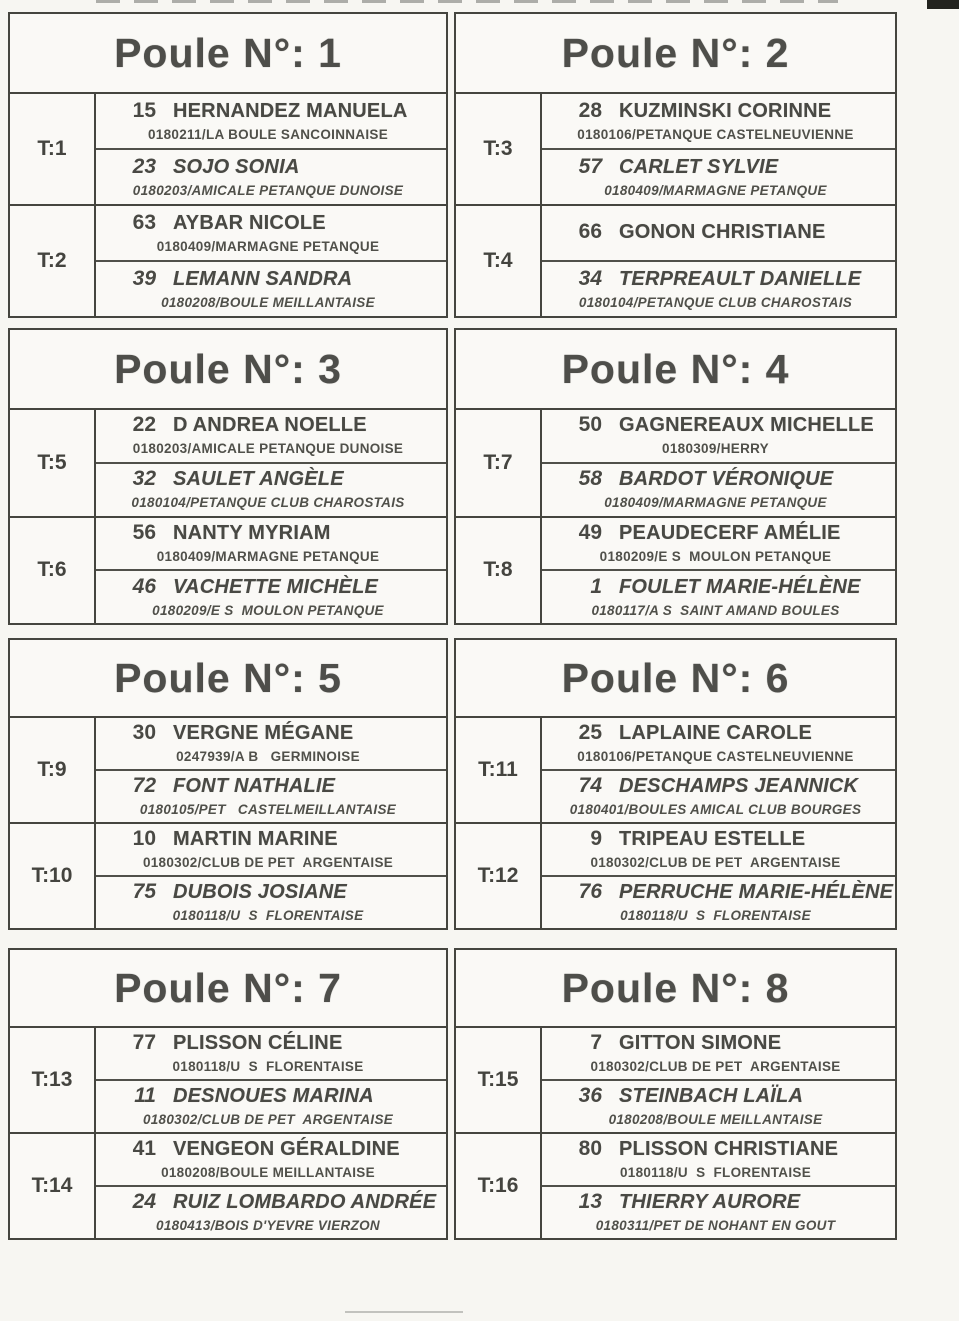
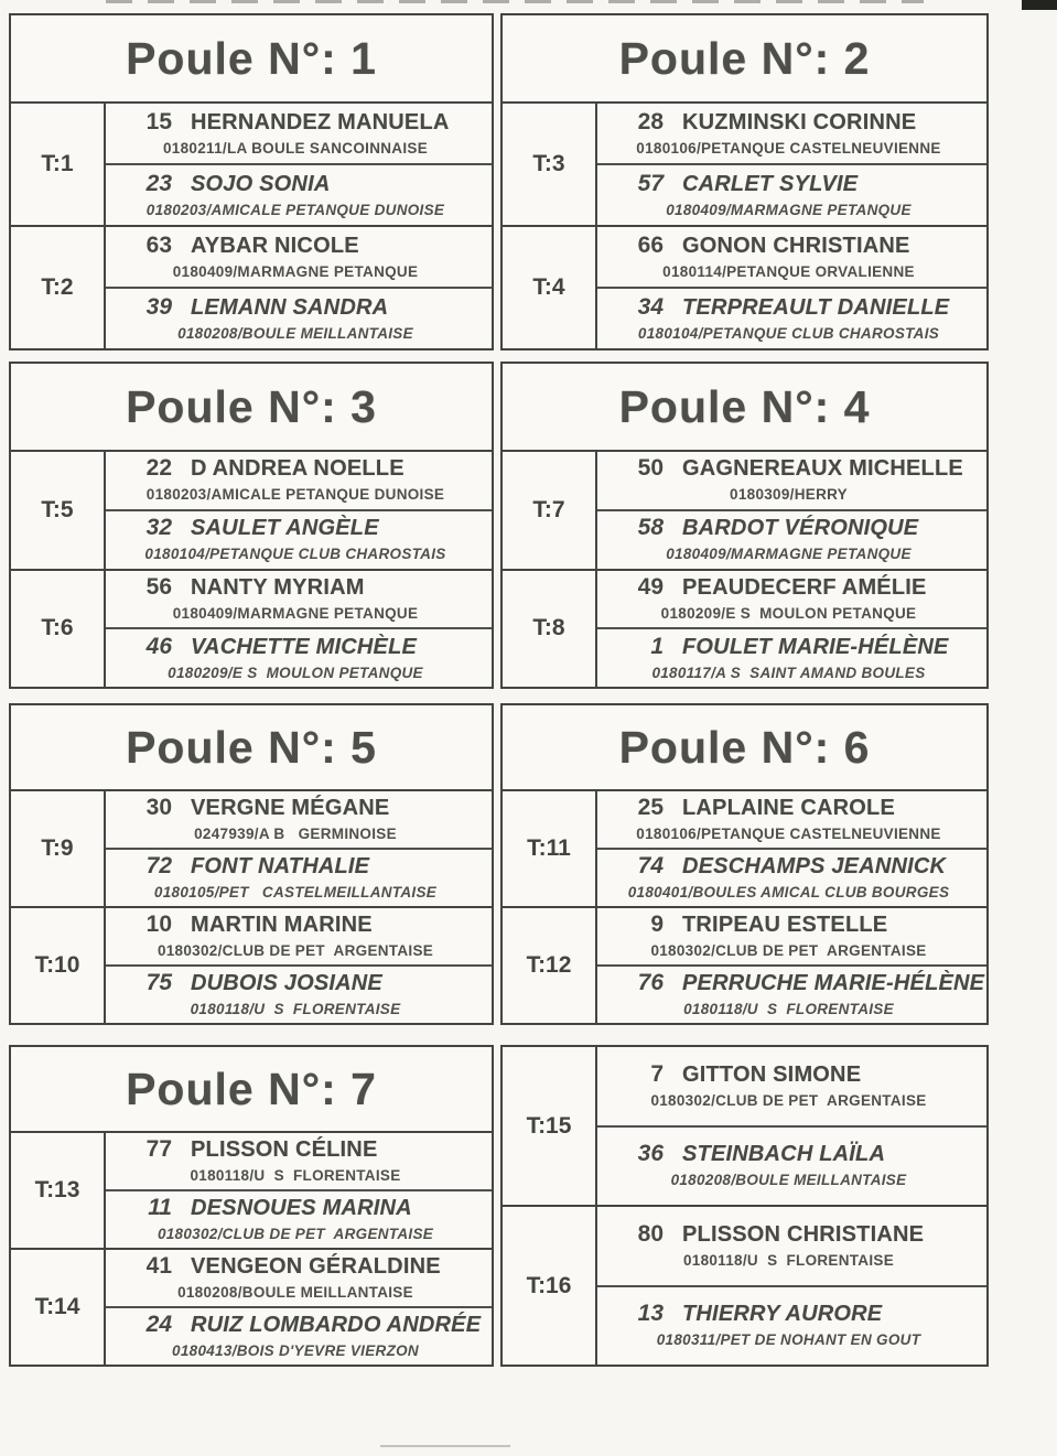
  Poule N°: 1
  T:1
  15
  HERNANDEZ MANUELA
  0180211/LA BOULE SANCOINNAISE
  23
  SOJO SONIA
  0180203/AMICALE PETANQUE DUNOISE
  T:2
  63
  AYBAR NICOLE
  0180409/MARMAGNE PETANQUE
  39
  LEMANN SANDRA
  0180208/BOULE MEILLANTAISE
  Poule N°: 2
  T:3
  28
  KUZMINSKI CORINNE
  0180106/PETANQUE CASTELNEUVIENNE
  57
  CARLET SYLVIE
  0180409/MARMAGNE PETANQUE
  T:4
  66
  GONON CHRISTIANE
+ 0180114/PETANQUE ORVALIENNE
  34
  TERPREAULT DANIELLE
  0180104/PETANQUE CLUB CHAROSTAIS
  Poule N°: 3
  T:5
  22
  D ANDREA NOELLE
  0180203/AMICALE PETANQUE DUNOISE
  32
  SAULET ANGÈLE
  0180104/PETANQUE CLUB CHAROSTAIS
  T:6
  56
  NANTY MYRIAM
  0180409/MARMAGNE PETANQUE
  46
  VACHETTE MICHÈLE
  0180209/E S MOULON PETANQUE
  Poule N°: 4
  T:7
  50
  GAGNEREAUX MICHELLE
  0180309/HERRY
  58
  BARDOT VÉRONIQUE
  0180409/MARMAGNE PETANQUE
  T:8
  49
  PEAUDECERF AMÉLIE
  0180209/E S MOULON PETANQUE
  1
  FOULET MARIE-HÉLÈNE
  0180117/A S SAINT AMAND BOULES
  Poule N°: 5
  T:9
  30
  VERGNE MÉGANE
  0247939/A B GERMINOISE
  72
  FONT NATHALIE
  0180105/PET CASTELMEILLANTAISE
  T:10
  10
  MARTIN MARINE
  0180302/CLUB DE PET ARGENTAISE
  75
  DUBOIS JOSIANE
  0180118/U S FLORENTAISE
  Poule N°: 6
  T:11
  25
  LAPLAINE CAROLE
  0180106/PETANQUE CASTELNEUVIENNE
  74
  DESCHAMPS JEANNICK
  0180401/BOULES AMICAL CLUB BOURGES
  T:12
  9
  TRIPEAU ESTELLE
  0180302/CLUB DE PET ARGENTAISE
  76
  PERRUCHE MARIE-HÉLÈNE
  0180118/U S FLORENTAISE
  Poule N°: 7
  T:13
  77
  PLISSON CÉLINE
  0180118/U S FLORENTAISE
  11
  DESNOUES MARINA
  0180302/CLUB DE PET ARGENTAISE
  T:14
  41
  VENGEON GÉRALDINE
  0180208/BOULE MEILLANTAISE
  24
  RUIZ LOMBARDO ANDRÉE
  0180413/BOIS D'YEVRE VIERZON
- Poule N°: 8
  T:15
  7
  GITTON SIMONE
  0180302/CLUB DE PET ARGENTAISE
  36
  STEINBACH LAÏLA
  0180208/BOULE MEILLANTAISE
  T:16
  80
  PLISSON CHRISTIANE
  0180118/U S FLORENTAISE
  13
  THIERRY AURORE
  0180311/PET DE NOHANT EN GOUT
